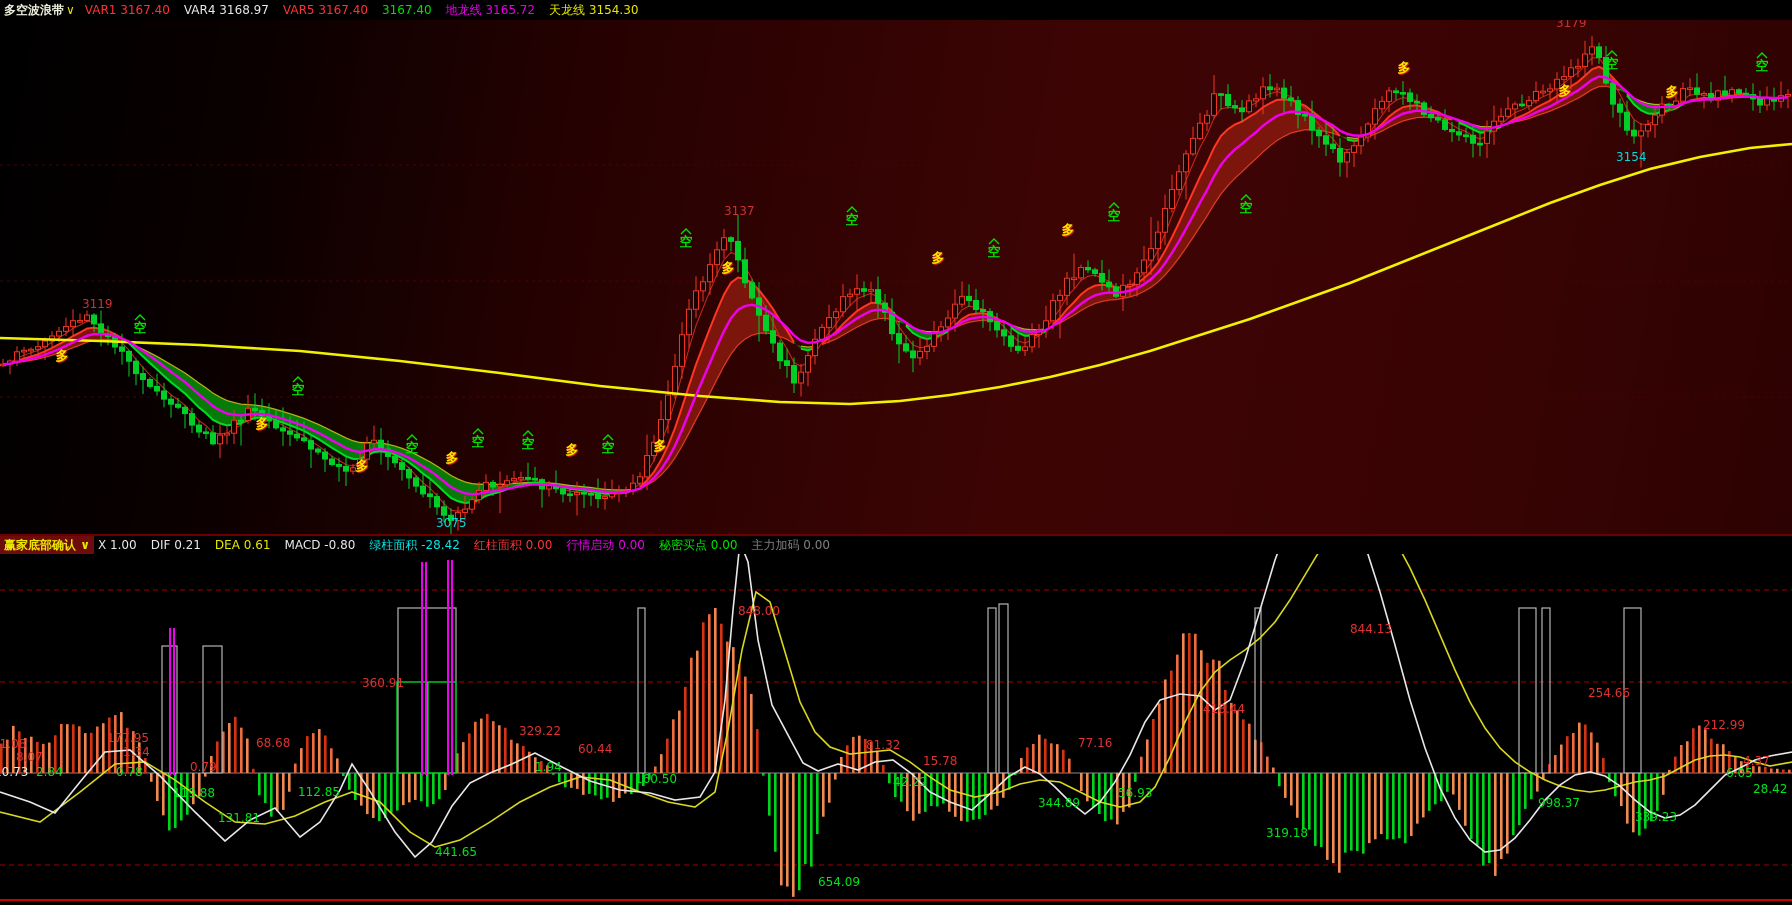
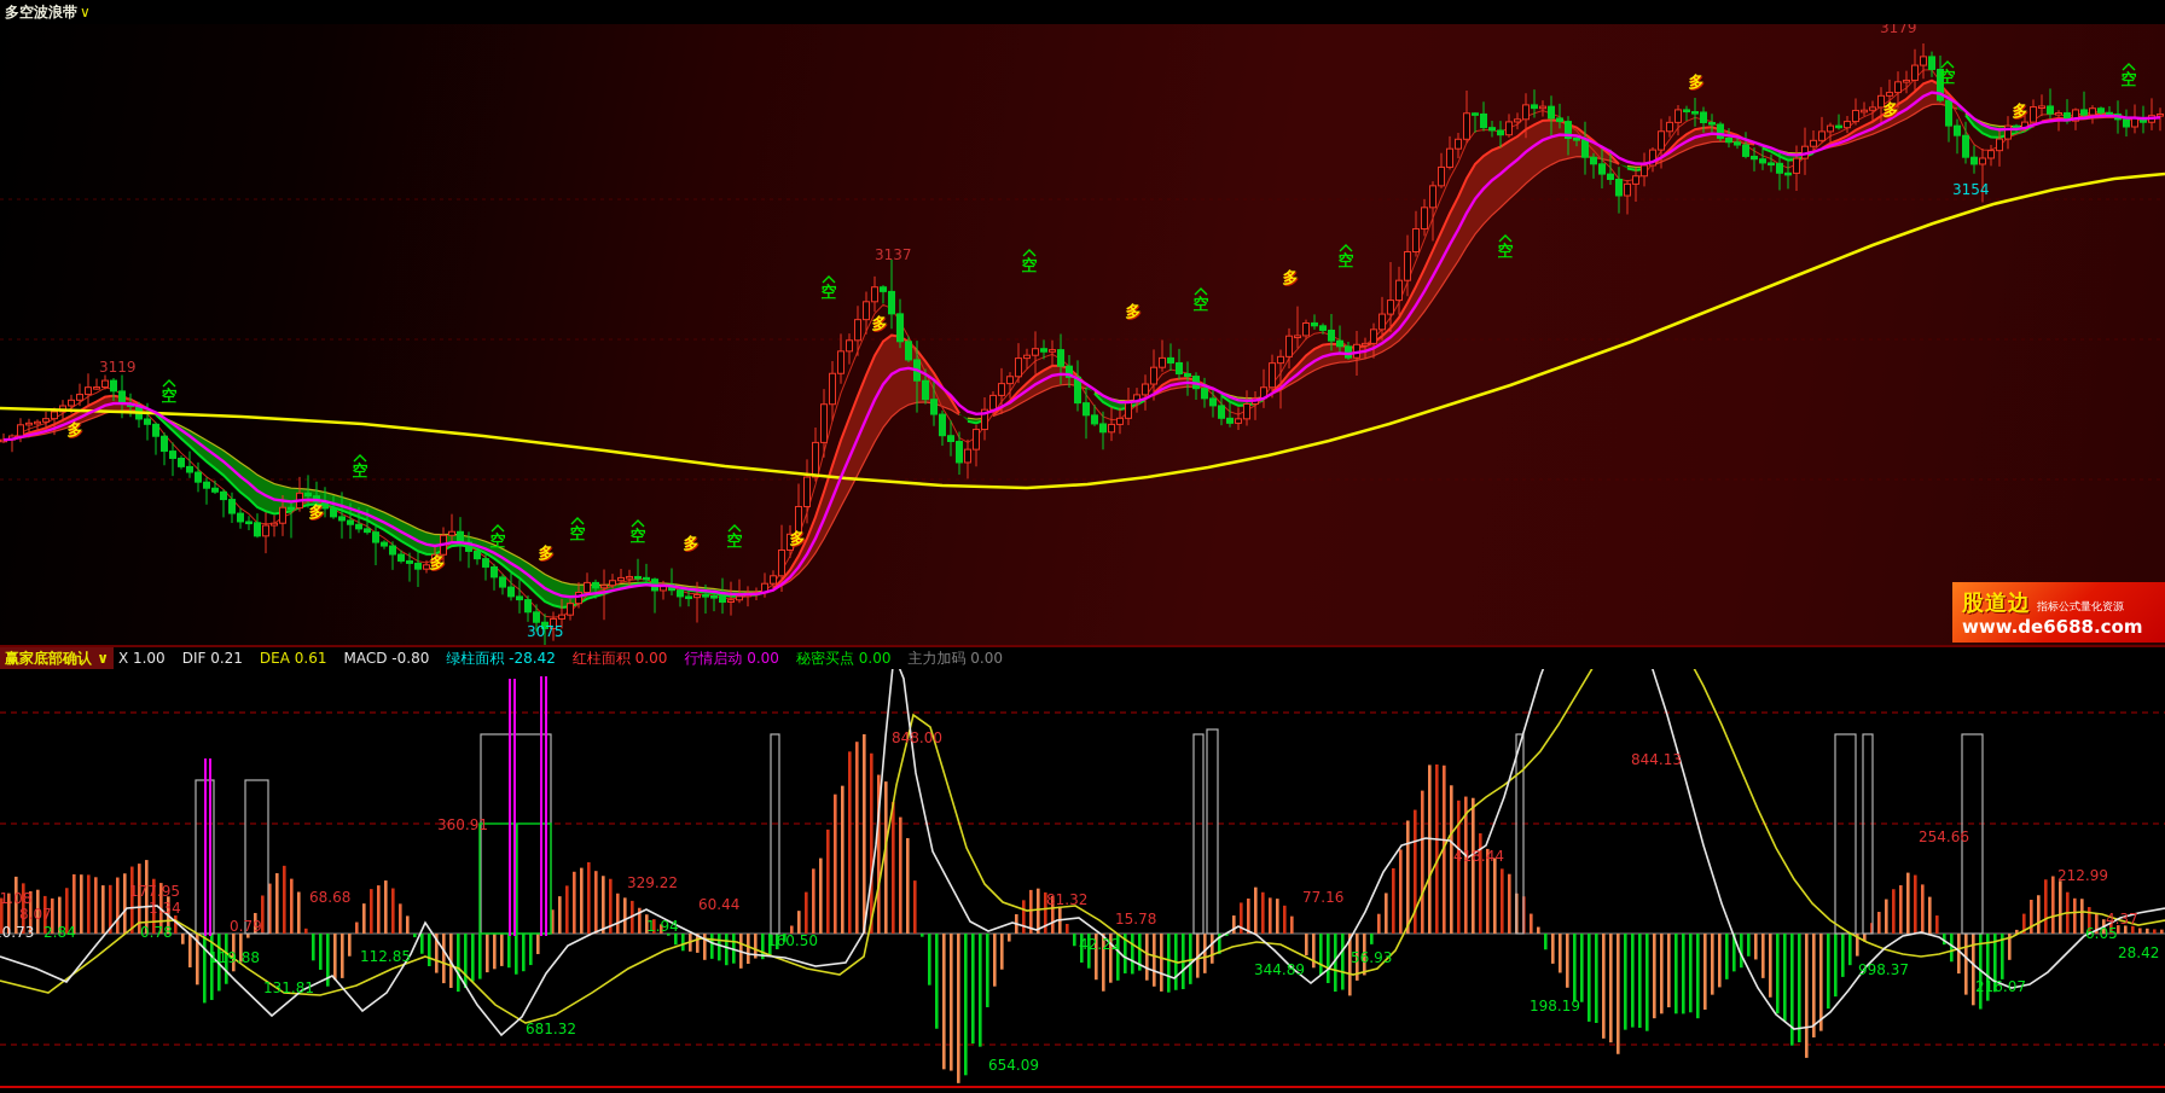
  多空波浪带
  ∨
- VAR1 3167.40 VAR4 3168.97 VAR5 3167.40 3167.40 地龙线 3165.72 天龙线 3154.30
  空
  空
  空
  空
  空
  空
  空
  空
  空
  空
  空
  空
  空
  多
  多
  多
  多
  多
  多
  多
  多
  多
  多
  多
  多
  3119
  3137
  3179
  3154
  3075
+ 股道边
+ 指标公式量化资源
+ www.de6688.com
  赢家底部确认 ∨
  X 1.00 DIF 0.21 DEA 0.61 MACD -0.80 绿柱面积 -28.42 红柱面积 0.00 行情启动 0.00 秘密买点 0.00 主力加码 0.00
  1.08
  8.07
  0.73
  2.84
  177.95
  1.34
  0.78
  0.79
  119.88
  131.81
  68.68
  112.85
  360.91
- 441.65
+ 681.32
  329.22
  1.94
  60.44
  160.50
  848.00
  654.09
  81.32
  15.78
  42.22
  77.16
  344.89
  56.93
  418.44
- 319.18
+ 198.19
  844.13
  998.37
  254.66
- 339.23
+ 216.07
  212.99
  4.37
  6.05
  28.42
